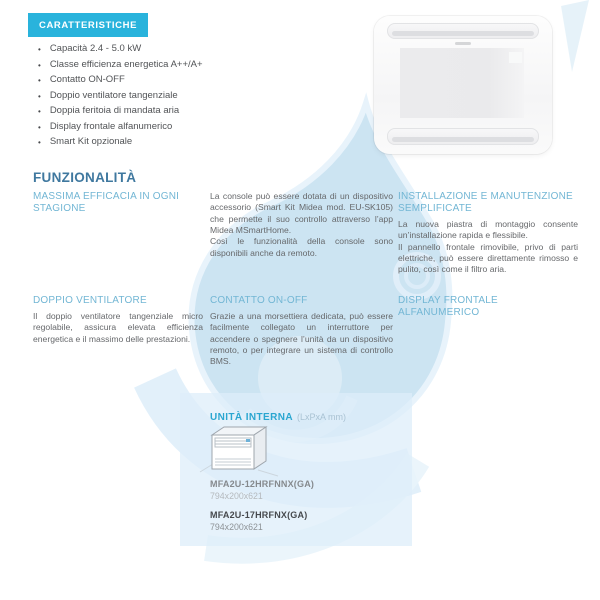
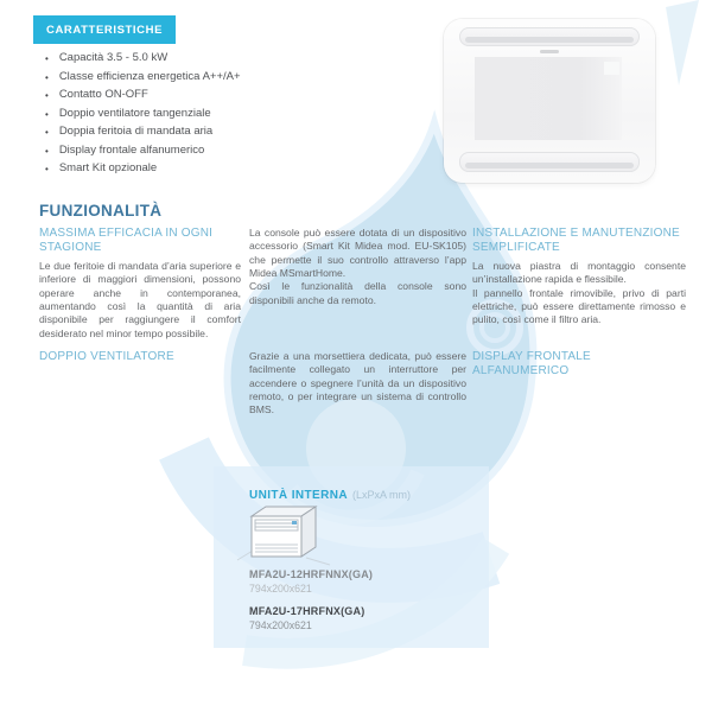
  CARATTERISTICHE
  •
- Capacità 2.4 - 5.0 kW
+ Capacità 3.5 - 5.0 kW
  •
  Classe efficienza energetica A++/A+
  •
  Contatto ON-OFF
  •
  Doppio ventilatore tangenziale
  •
  Doppia feritoia di mandata aria
  •
  Display frontale alfanumerico
  •
  Smart Kit opzionale
  FUNZIONALITÀ
  MASSIMA EFFICACIA IN OGNI
  STAGIONE
+ Le due feritoie di mandata d’aria superiore e inferiore di maggiori dimensioni, possono operare anche in contemporanea, aumentando così la quantità di aria disponibile per raggiungere il comfort desiderato nel minor tempo possibile.
  La console può essere dotata di un dispositivo accessorio (Smart Kit Midea mod. EU-SK105) che permette il suo controllo attraverso l’app Midea MSmartHome.
  Così le funzionalità della console sono disponibili anche da remoto.
  INSTALLAZIONE E MANUTENZIONE
  SEMPLIFICATE
  La nuova piastra di montaggio consente un’installazione rapida e flessibile.
  Il pannello frontale rimovibile, privo di parti elettriche, può essere direttamente rimosso e pulito, così come il filtro aria.
  DOPPIO VENTILATORE
- Il doppio ventilatore tangenziale micro regolabile, assicura elevata efficienza energetica e il massimo delle prestazioni.
- CONTATTO ON-OFF
  Grazie a una morsettiera dedicata, può essere facilmente collegato un interruttore per accendere o spegnere l’unità da un dispositivo remoto, o per integrare un sistema di controllo BMS.
  DISPLAY FRONTALE ALFANUMERICO
  UNITÀ INTERNA (LxPxA mm)
  MFA2U-12HRFNNX(GA)
  794x200x621
  MFA2U-17HRFNX(GA)
  794x200x621
